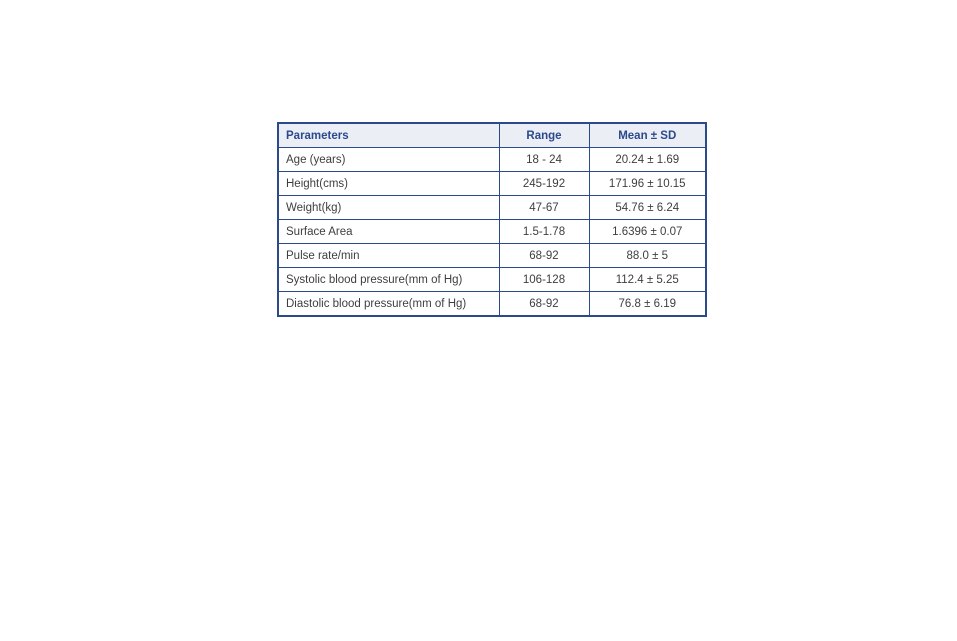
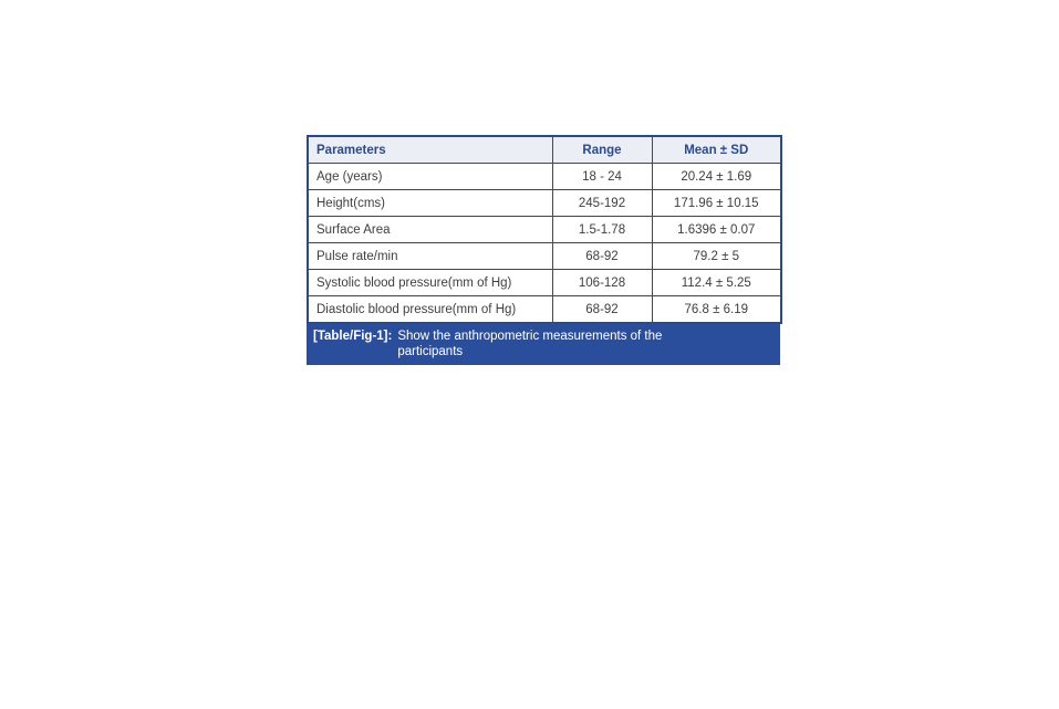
  Parameters	Range	Mean ± SD
  Age (years)	18 - 24	20.24 ± 1.69
  Height(cms)	245-192	171.96 ± 10.15
- Weight(kg)	47-67	54.76 ± 6.24
  Surface Area	1.5-1.78	1.6396 ± 0.07
- Pulse rate/min	68-92	88.0 ± 5
+ Pulse rate/min	68-92	79.2 ± 5
  Systolic blood pressure(mm of Hg)	106-128	112.4 ± 5.25
  Diastolic blood pressure(mm of Hg)	68-92	76.8 ± 6.19
+ [Table/Fig-1]:
+ Show the anthropometric measurements of the participants
